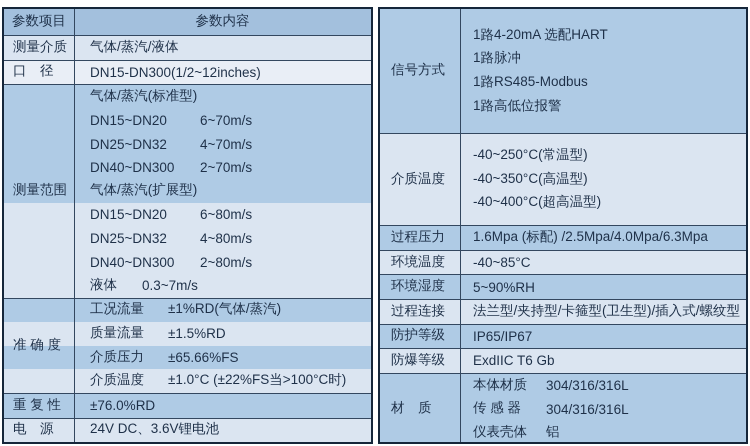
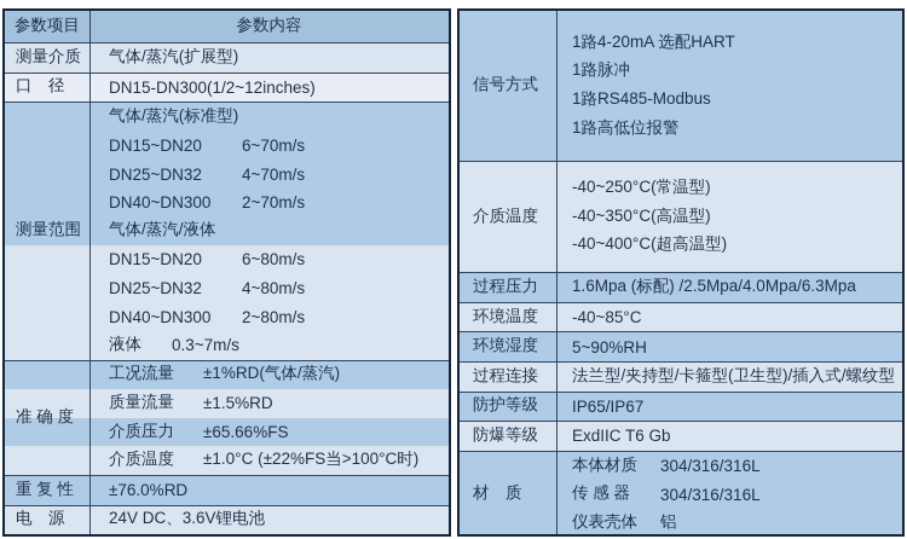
  参数项目
  参数内容
- 气体/蒸汽/液体
+ 气体/蒸汽(扩展型)
  测量介质
  DN15-DN300(1/2~12inches)
  口 径
  气体/蒸汽(标准型)
  DN15~DN20
  6~70m/s
  DN25~DN32
  4~70m/s
  DN40~DN300
  2~70m/s
- 气体/蒸汽(扩展型)
+ 气体/蒸汽/液体
  DN15~DN20
  6~80m/s
  DN25~DN32
  4~80m/s
  DN40~DN300
  2~80m/s
  液体
  0.3~7m/s
  测量范围
  工况流量
  ±1%RD(气体/蒸汽)
  质量流量
  ±1.5%RD
  介质压力
  ±65.66%FS
  介质温度
  ±1.0°C (±22%FS当>100°C时)
  准 确 度
  ±76.0%RD
  重 复 性
  24V DC、3.6V锂电池
  电 源
  1路4-20mA 选配HART
  1路脉冲
  1路RS485-Modbus
  1路高低位报警
  信号方式
  -40~250°C(常温型)
  -40~350°C(高温型)
  -40~400°C(超高温型)
  介质温度
  1.6Mpa (标配) /2.5Mpa/4.0Mpa/6.3Mpa
  过程压力
  -40~85°C
  环境温度
  5~90%RH
  环境湿度
  法兰型/夹持型/卡箍型(卫生型)/插入式/螺纹型
  过程连接
  IP65/IP67
  防护等级
  ExdIIC T6 Gb
  防爆等级
  本体材质
  304/316/316L
  传 感 器
  304/316/316L
  仪表壳体
  铝
  材 质
